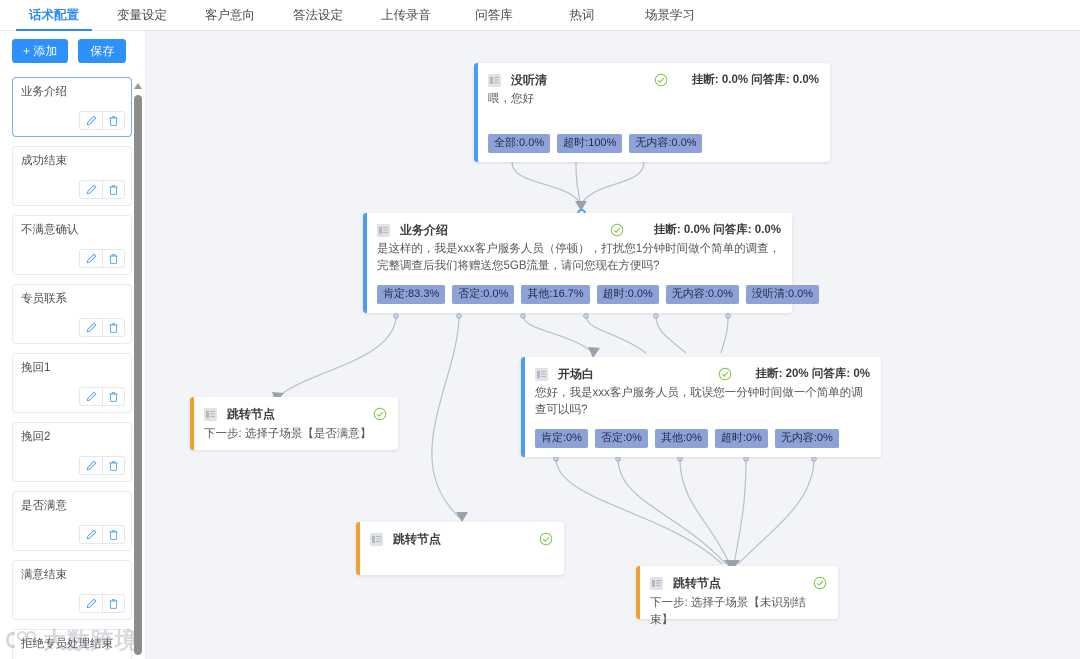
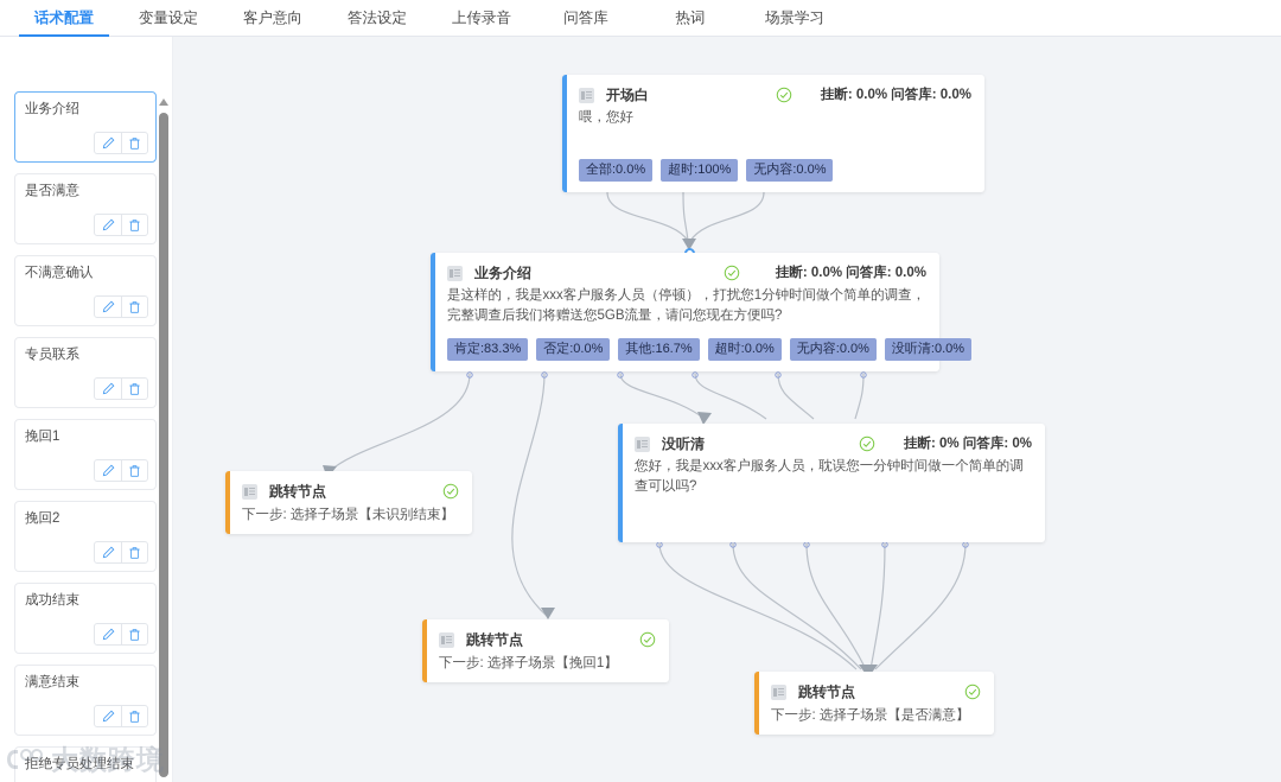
  话术配置
  变量设定
  客户意向
  答法设定
  上传录音
  问答库
  热词
  场景学习
- + 添加
- 保存
  业务介绍
- 成功结束
+ 是否满意
  不满意确认
  专员联系
  挽回1
  挽回2
- 是否满意
+ 成功结束
  满意结束
  拒绝专员处理结束
- 没听清
+ 开场白
  挂断: 0.0% 问答库: 0.0%
  喂，您好
  全部:0.0%
  超时:100%
  无内容:0.0%
  业务介绍
  挂断: 0.0% 问答库: 0.0%
  是这样的，我是xxx客户服务人员（停顿），打扰您1分钟时间做个简单的调查，完整调查后我们将赠送您5GB流量，请问您现在方便吗?
  肯定:83.3%
  否定:0.0%
  其他:16.7%
  超时:0.0%
  无内容:0.0%
  没听清:0.0%
- 开场白
+ 没听清
- 挂断: 20% 问答库: 0%
+ 挂断: 0% 问答库: 0%
  您好，我是xxx客户服务人员，耽误您一分钟时间做一个简单的调查可以吗?
- 肯定:0%
- 否定:0%
- 其他:0%
- 超时:0%
- 无内容:0%
  跳转节点
- 下一步: 选择子场景【是否满意】
+ 下一步: 选择子场景【未识别结束】
  跳转节点
+ 下一步: 选择子场景【挽回1】
  跳转节点
- 下一步: 选择子场景【未识别结束】
+ 下一步: 选择子场景【是否满意】
  大数跨境
